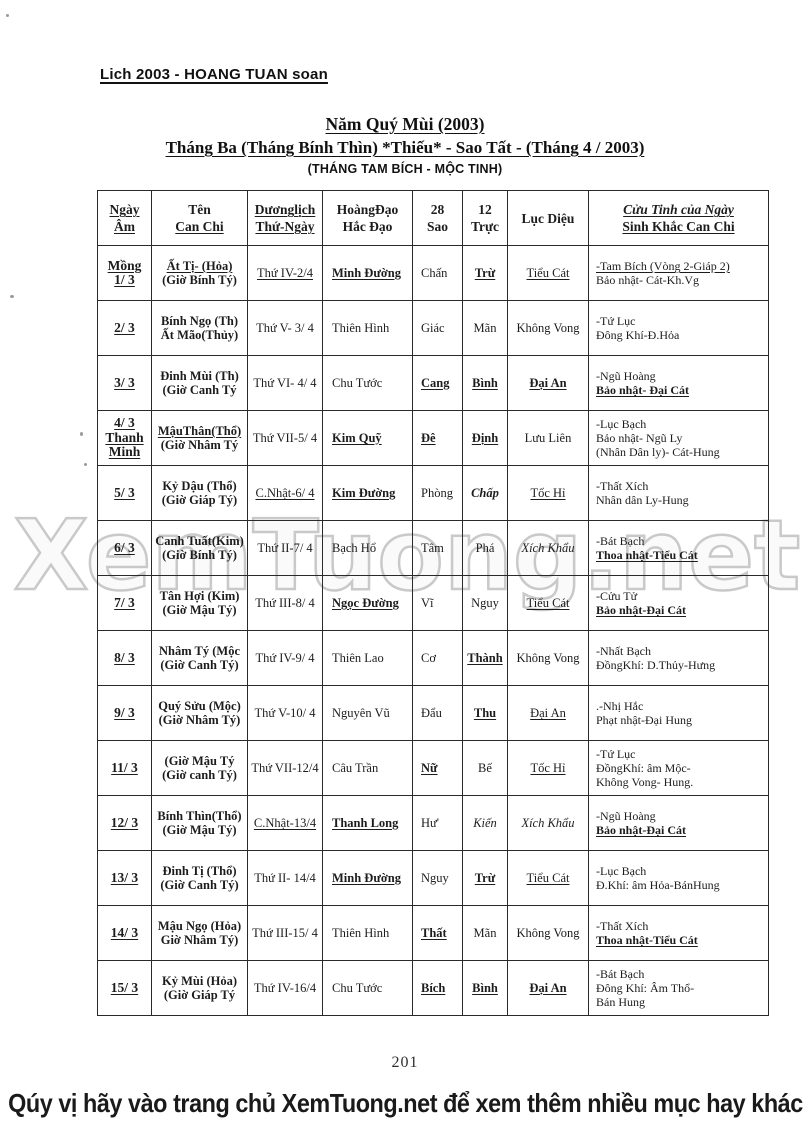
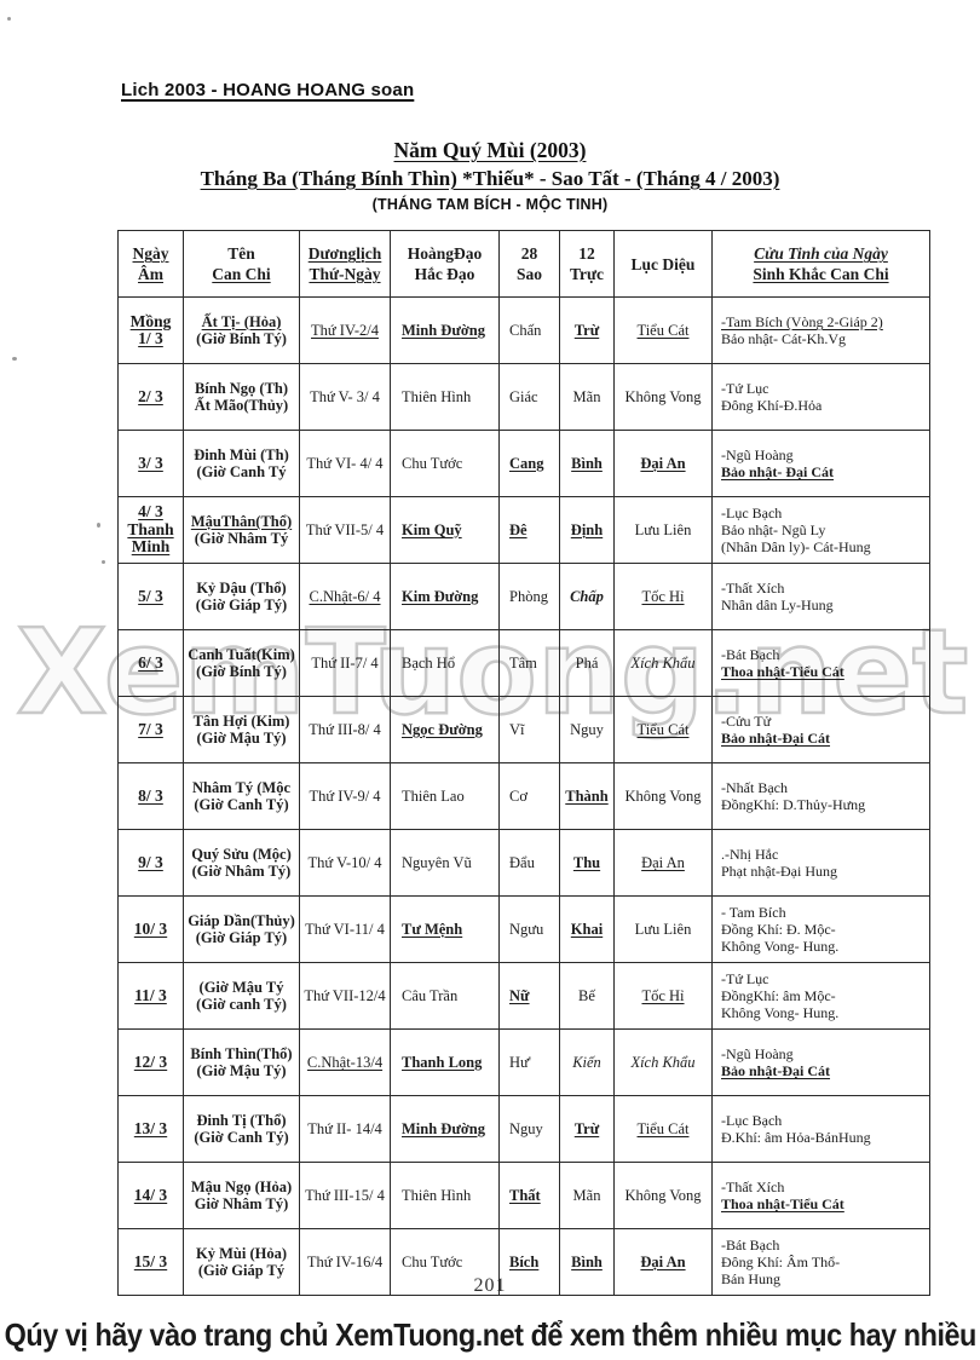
- Lich 2003 - HOANG TUAN soan
+ Lich 2003 - HOANG HOANG soan
  Năm Quý Mùi (2003)
  Tháng Ba (Tháng Bính Thìn) *Thiếu* - Sao Tất - (Tháng 4 / 2003)
  (THÁNG TAM BÍCH - MỘC TINH)
  XemTuong.net
  NgàyÂm	TênCan Chi	DươnglịchThứ-Ngày	HoàngĐạoHắc Đạo	28Sao	12Trực	Lục Diệu	Cửu Tinh của NgàySinh Khắc Can Chi
  Mồng1/ 3	Ất Tị- (Hỏa)(Giờ Bính Tý)	Thứ IV-2/4	Minh Đường	Chấn	Trừ	Tiểu Cát	-Tam Bích (Vòng 2-Giáp 2)Bảo nhật- Cát-Kh.Vg
  2/ 3	Bính Ngọ (Th)Ất Mão(Thủy)	Thứ V- 3/ 4	Thiên Hình	Giác	Mãn	Không Vong	-Tứ LụcĐông Khí-Đ.Hỏa
  3/ 3	Đinh Mùi (Th)(Giờ Canh Tý	Thứ VI- 4/ 4	Chu Tước	Cang	Bình	Đại An	-Ngũ HoàngBảo nhật- Đại Cát
  4/ 3ThanhMinh	MậuThân(Thổ)(Giờ Nhâm Tý	Thứ VII-5/ 4	Kim Quỹ	Đê	Định	Lưu Liên	-Lục BạchBảo nhật- Ngũ Ly(Nhân Dân ly)- Cát-Hung
  5/ 3	Kỷ Dậu (Thổ)(Giờ Giáp Tý)	C.Nhật-6/ 4	Kim Đường	Phòng	Chấp	Tốc Hỉ	-Thất XíchNhân dân Ly-Hung
  6/ 3	Canh Tuất(Kim)(Giờ Bính Tý)	Thứ II-7/ 4	Bạch Hổ	Tâm	Phá	Xích Khẩu	-Bát BạchThoa nhật-Tiểu Cát
  7/ 3	Tân Hợi (Kim)(Giờ Mậu Tý)	Thứ III-8/ 4	Ngọc Đường	Vĩ	Nguy	Tiểu Cát	-Cửu TửBảo nhật-Đại Cát
  8/ 3	Nhâm Tý (Mộc(Giờ Canh Tý)	Thứ IV-9/ 4	Thiên Lao	Cơ	Thành	Không Vong	-Nhất BạchĐồngKhí: D.Thủy-Hưng
  9/ 3	Quý Sửu (Mộc)(Giờ Nhâm Tý)	Thứ V-10/ 4	Nguyên Vũ	Đẩu	Thu	Đại An	.-Nhị HắcPhạt nhật-Đại Hung
+ 10/ 3	Giáp Dần(Thủy)(Giờ Giáp Tý)	Thứ VI-11/ 4	Tư Mệnh	Ngưu	Khai	Lưu Liên	- Tam BíchĐồng Khí: Đ. Mộc-Không Vong- Hung.
  11/ 3	(Giờ Mậu Tý(Giờ canh Tý)	Thứ VII-12/4	Câu Trần	Nữ	Bế	Tốc Hỉ	-Tứ LụcĐồngKhí: âm Mộc-Không Vong- Hung.
  12/ 3	Bính Thìn(Thổ)(Giờ Mậu Tý)	C.Nhật-13/4	Thanh Long	Hư'	Kiến	Xích Khẩu	-Ngũ HoàngBảo nhật-Đại Cát
  13/ 3	Đinh Tị (Thổ)(Giờ Canh Tý)	Thứ II- 14/4	Minh Đường	Nguy	Trừ	Tiểu Cát	-Lục BạchĐ.Khí: âm Hỏa-BánHung
  14/ 3	Mậu Ngọ (Hỏa)Giờ Nhâm Tý)	Thứ III-15/ 4	Thiên Hình	Thất	Mãn	Không Vong	-Thất XíchThoa nhật-Tiểu Cát
  15/ 3	Kỷ Mùi (Hỏa)(Giờ Giáp Tý	Thứ IV-16/4	Chu Tước	Bích	Bình	Đại An	-Bát BạchĐông Khí: Âm Thổ-Bán Hung
  201
- Qúy vị hãy vào trang chủ XemTuong.net để xem thêm nhiều mục hay khác
+ Qúy vị hãy vào trang chủ XemTuong.net để xem thêm nhiều mục hay nhiều
